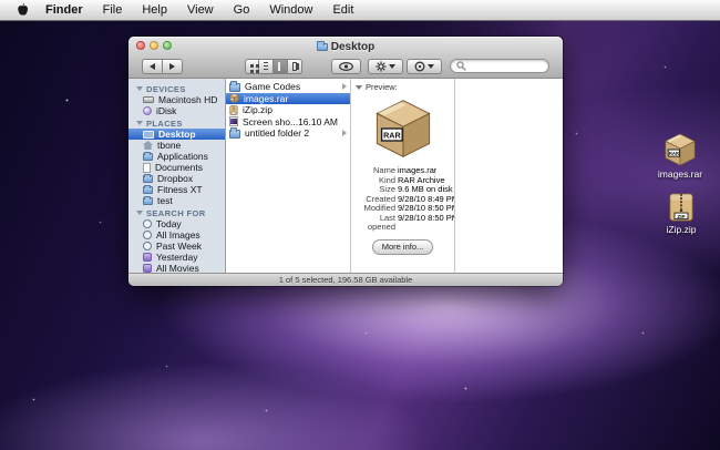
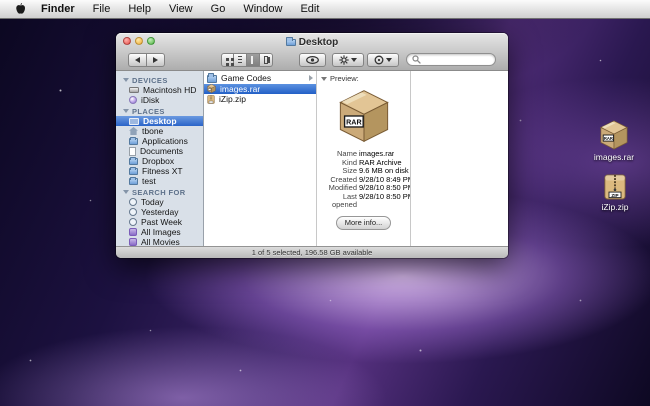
  Finder
  File
  Help
  View
  Go
  Window
  Edit
  Desktop
  DEVICES
  Macintosh HD
  iDisk
  PLACES
  Desktop
  tbone
  Applications
  Documents
  Dropbox
  Fitness XT
  test
  SEARCH FOR
  Today
- All Images
+ Yesterday
  Past Week
- Yesterday
+ All Images
  All Movies
  Game Codes
  images.rar
  iZip.zip
- Screen sho...16.10 AM
- untitled folder 2
  Preview:
  RAR
  Name
  images.rar
  Kind
  RAR Archive
  Size
  9.6 MB on disk
  Created
  9/28/10 8:49 P
  Modified
  9/28/10 8:50 P
  Last opened
  9/28/10 8:50 P
  More info...
  1 of 5 selected, 196.58 GB available
  images.rar
  iZip.zip
